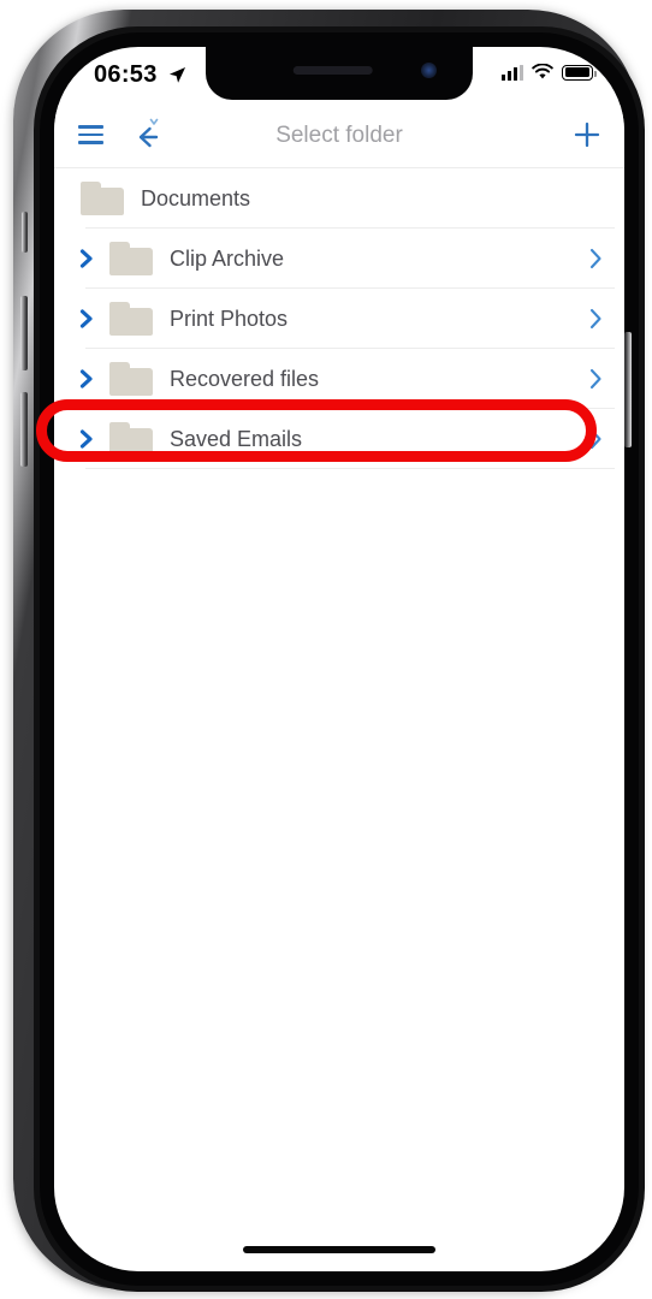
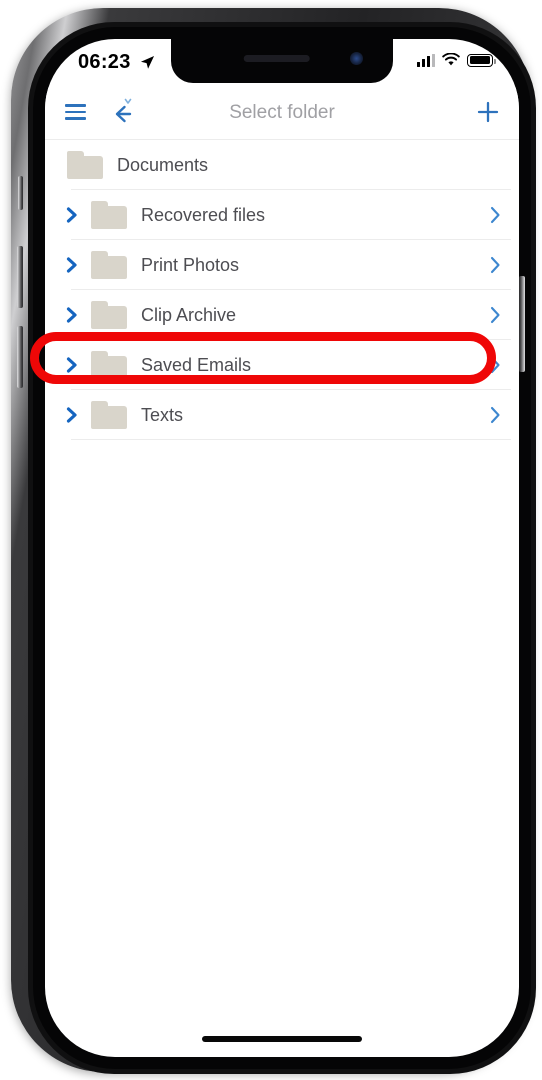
- 06:53
+ 06:23
  Select folder
  Documents
- Clip Archive
+ Recovered files
  Print Photos
- Recovered files
+ Clip Archive
  Saved Emails
+ Texts
